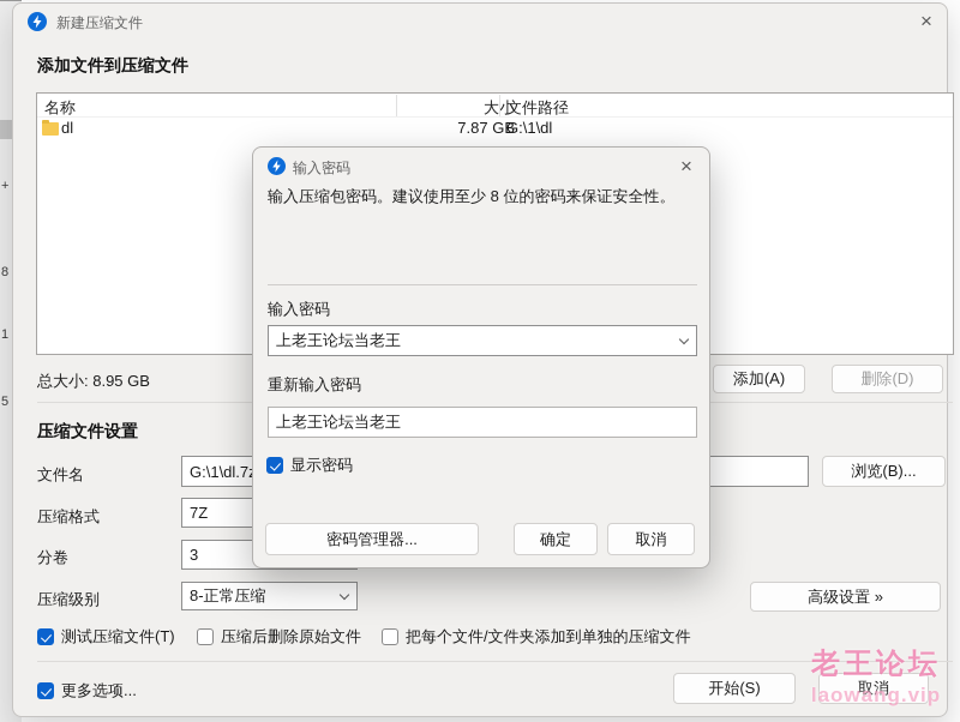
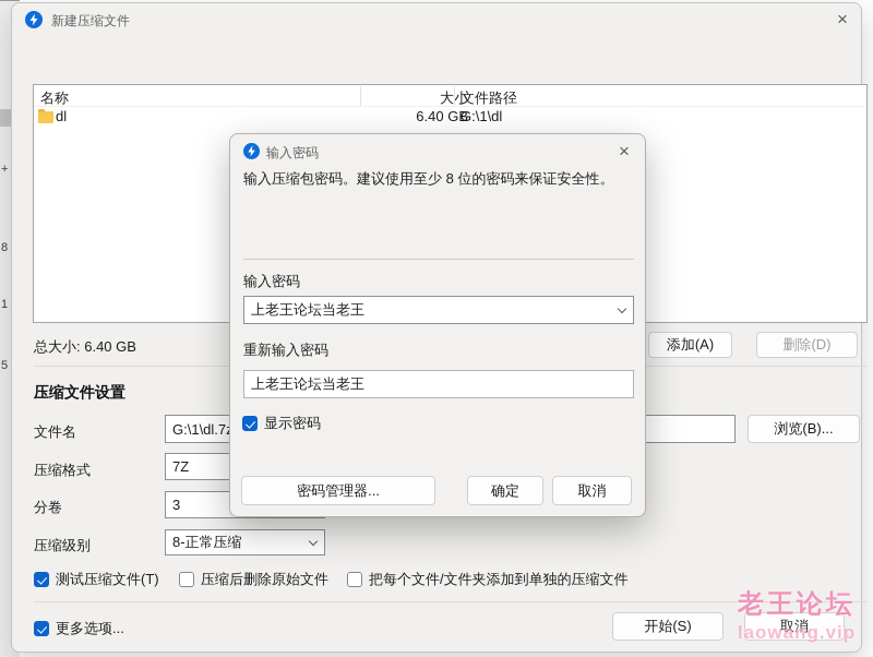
  +
  8
  1
  5
  新建压缩文件
  ×
- 添加文件到压缩文件
  名称
  大小
  文件路径
  dl
- 7.87 GB
+ 6.40 GB
  G:\1\dl
- 总大小: 8.95 GB
+ 总大小: 6.40 GB
  添加(A)
  删除(D)
  压缩文件设置
  文件名
  G:\1\dl.7
  浏览(B)...
  压缩格式
  7Z
  分卷
  3
  压缩级别
  8-正常压缩
- 高级设置 »
  测试压缩文件(T)
  压缩后删除原始文件
  把每个文件/文件夹添加到单独的压缩文件
  更多选项...
  开始(S)
  取消
  输入密码
  ×
  输入压缩包密码。建议使用至少 8 位的密码来保证安全性。
  输入密码
  上老王论坛当老王
  重新输入密码
  上老王论坛当老王
  显示密码
  密码管理器...
  确定
  取消
  老王论坛
  laowang.vip
